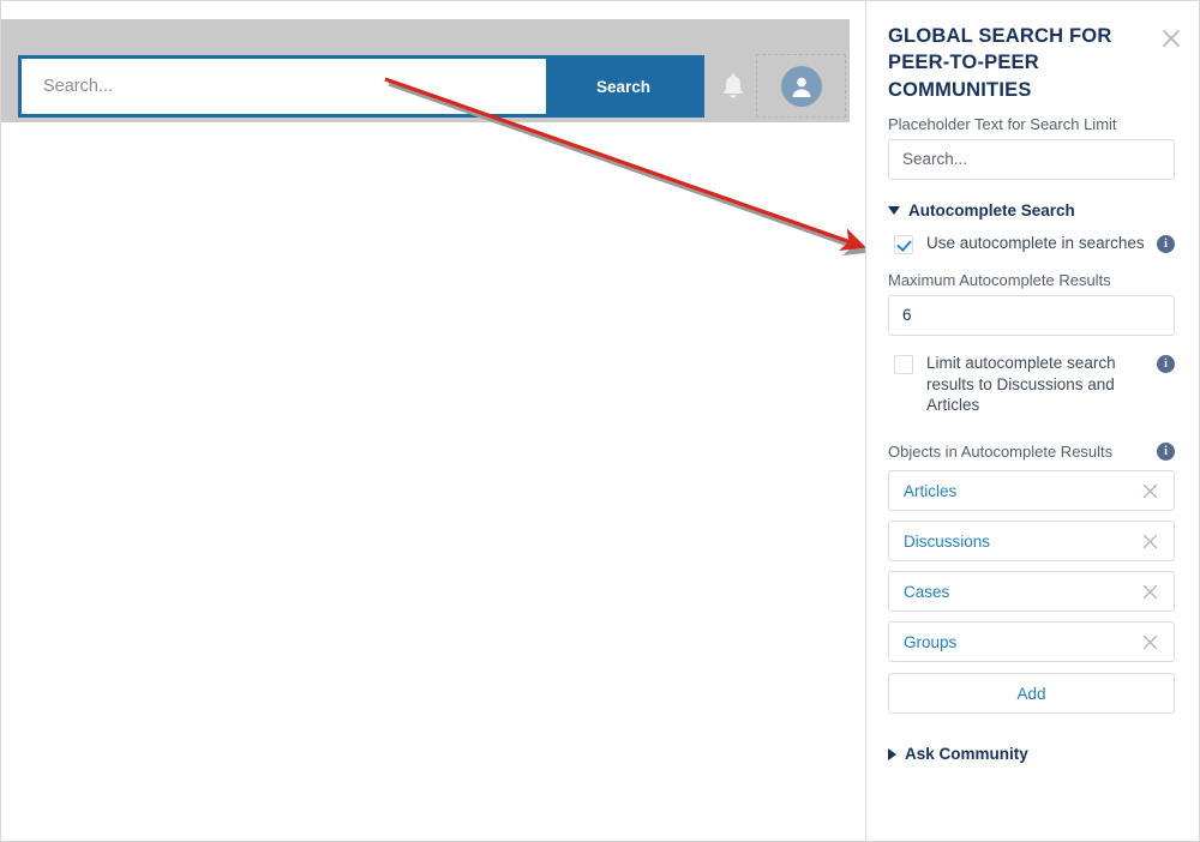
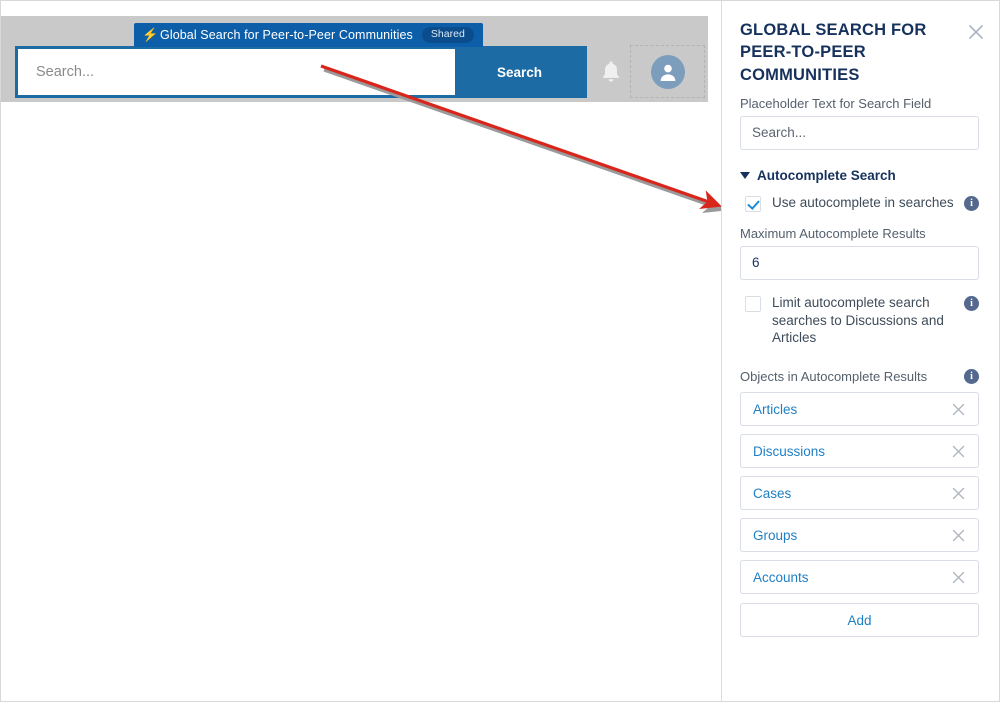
+ ⚡
+ Global Search for Peer-to-Peer Communities
+ Shared
  Search...
  Search
  GLOBAL SEARCH FOR PEER-TO-PEER COMMUNITIES
- Placeholder Text for Search Limit
+ Placeholder Text for Search Field
  Search...
  Autocomplete Search
  Use autocomplete in searches
  i
  Maximum Autocomplete Results
  6
- Limit autocomplete search results to Discussions and Articles
+ Limit autocomplete search searches to Discussions and Articles
  i
  Objects in Autocomplete Results
  i
  Articles
  Discussions
  Cases
  Groups
+ Accounts
  Add
- Ask Community
